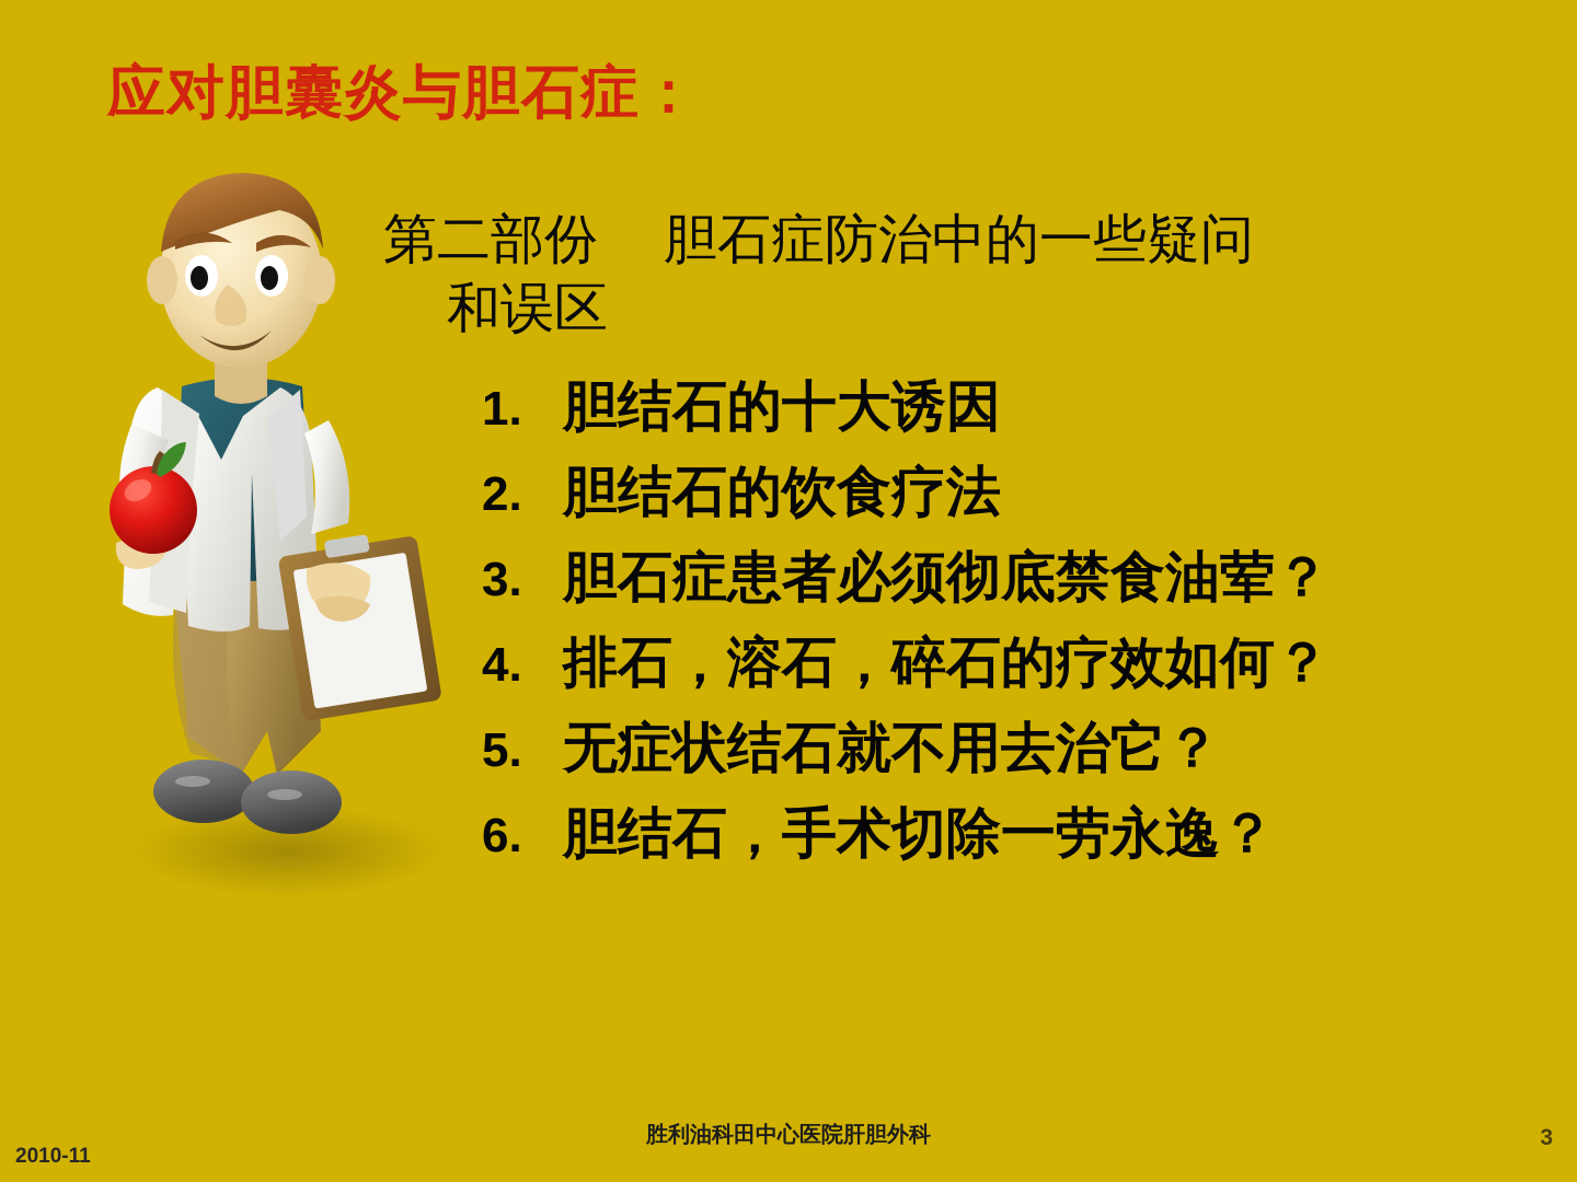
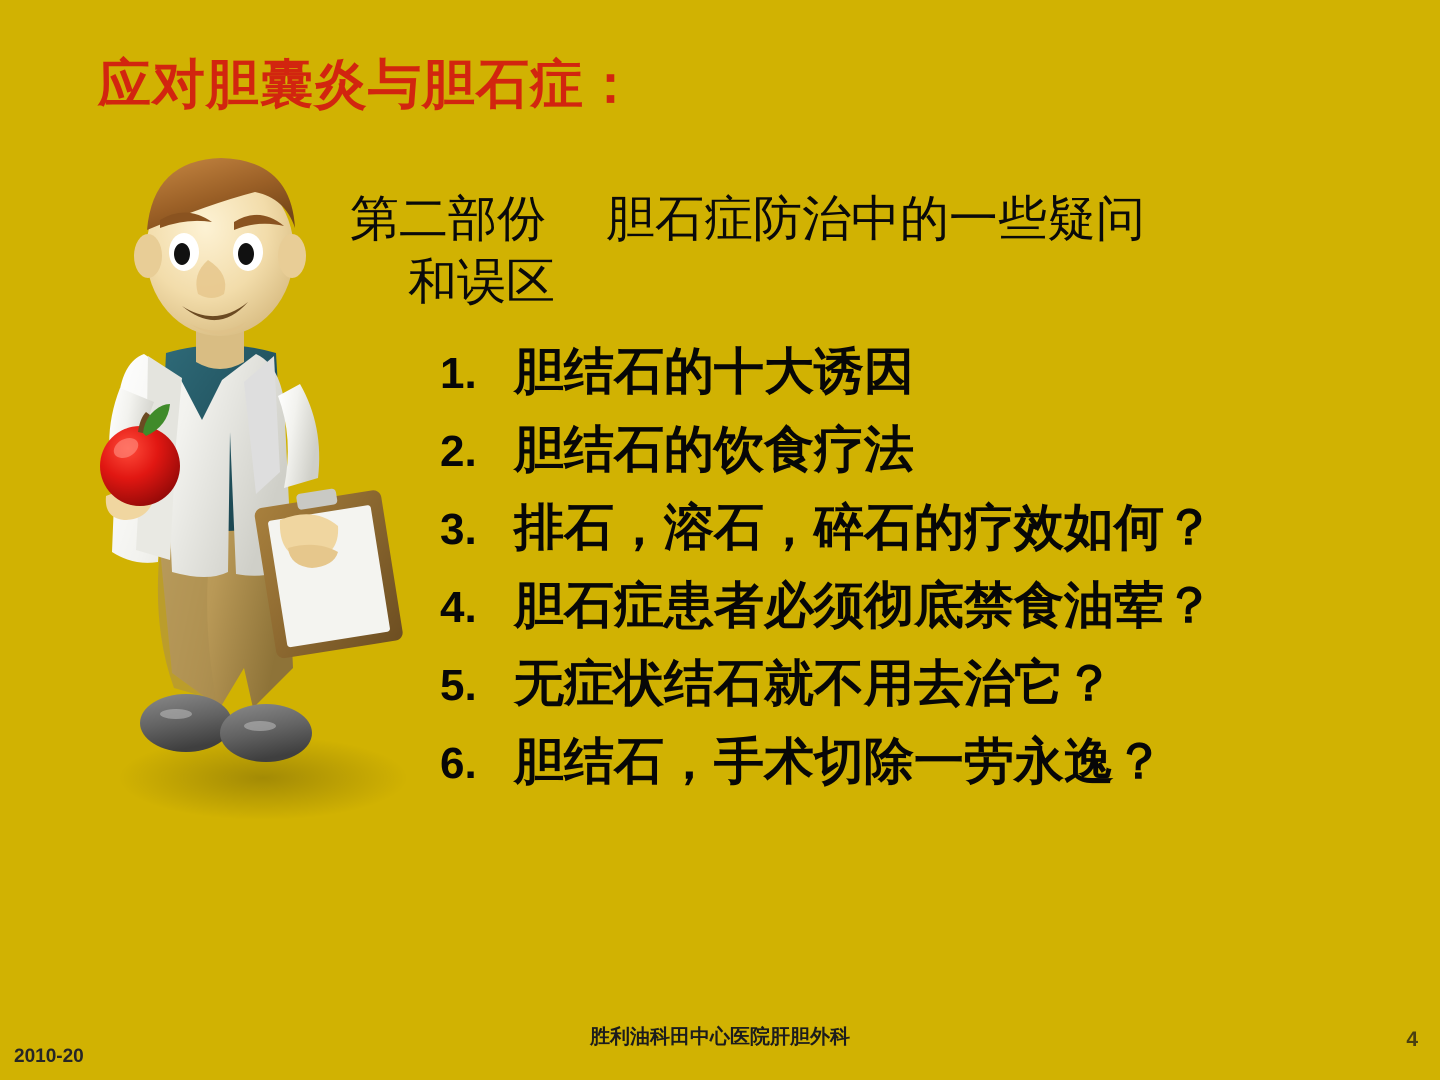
  应对胆囊炎与胆石症：
  第二部份 胆石症防治中的一些疑问
  和误区
  1.
  胆结石的十大诱因
  2.
  胆结石的饮食疗法
  3.
- 胆石症患者必须彻底禁食油荤？
+ 排石，溶石，碎石的疗效如何？
  4.
- 排石，溶石，碎石的疗效如何？
+ 胆石症患者必须彻底禁食油荤？
  5.
  无症状结石就不用去治它？
  6.
  胆结石，手术切除一劳永逸？
- 2010-11
+ 2010-20
  胜利油科田中心医院肝胆外科
- 3
+ 4
